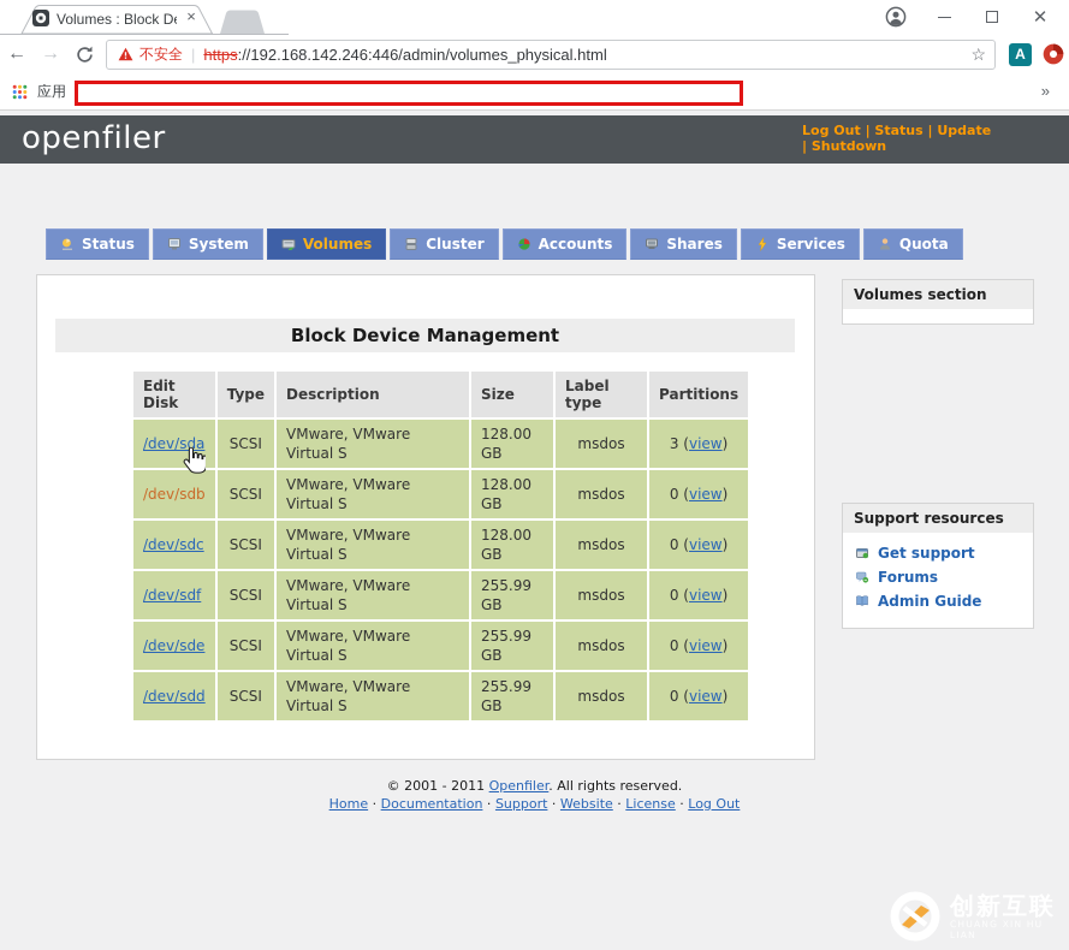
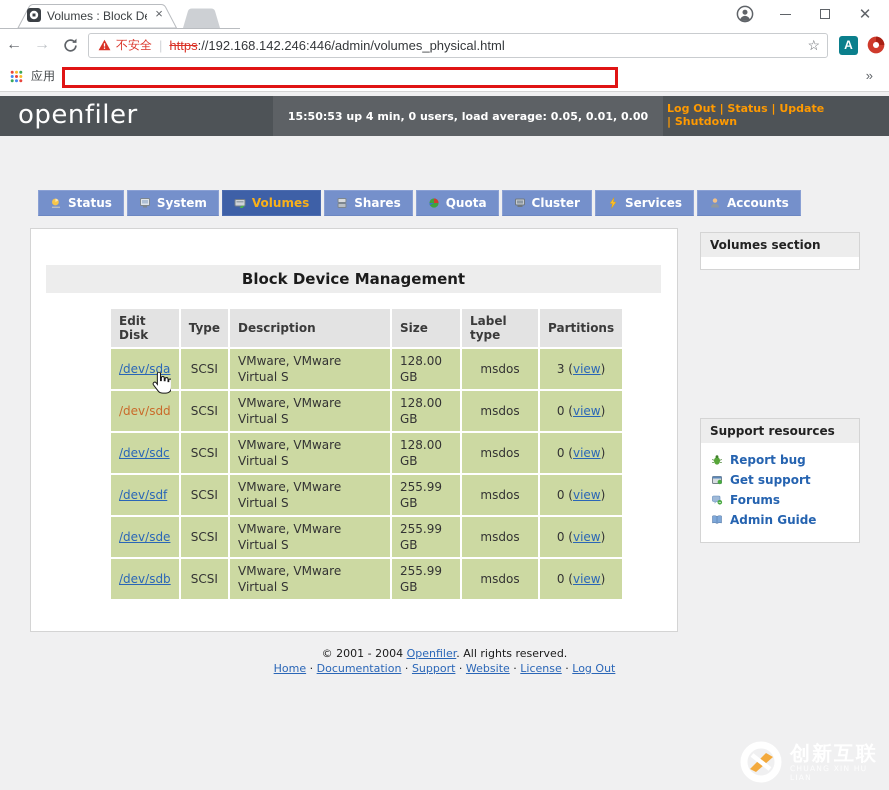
  Volumes : Block D
  ×
  ✕
  ←
  →
  不安全
  |
  https://192.168.142.246:446/admin/volumes_physical.html
  ☆
  A
  应用
  »
  openfiler
+ 15:50:53 up 4 min, 0 users, load average: 0.05, 0.01, 0.00
  Log Out | Status | Update | Shutdown
  Status
  System
  Volumes
- Cluster
+ Shares
- Accounts
+ Quota
- Shares
+ Cluster
  Services
- Quota
+ Accounts
  Block Device Management
  Edit Disk	Type	Description	Size	Label type	Partitions
  /dev/sda	SCSI	VMware, VMware Virtual S	128.00 GB	msdos	3 (view)
- /dev/sdb	SCSI	VMware, VMware Virtual S	128.00 GB	msdos	0 (view)
+ /dev/sdd	SCSI	VMware, VMware Virtual S	128.00 GB	msdos	0 (view)
  /dev/sdc	SCSI	VMware, VMware Virtual S	128.00 GB	msdos	0 (view)
  /dev/sdf	SCSI	VMware, VMware Virtual S	255.99 GB	msdos	0 (view)
  /dev/sde	SCSI	VMware, VMware Virtual S	255.99 GB	msdos	0 (view)
- /dev/sdd	SCSI	VMware, VMware Virtual S	255.99 GB	msdos	0 (view)
+ /dev/sdb	SCSI	VMware, VMware Virtual S	255.99 GB	msdos	0 (view)
  Volumes section
  Support resources
+ Report bug
  Get support
  Forums
  Admin Guide
- © 2001 - 2011 Openfiler. All rights reserved.
+ © 2001 - 2004 Openfiler. All rights reserved.
  Home · Documentation · Support · Website · License · Log Out
